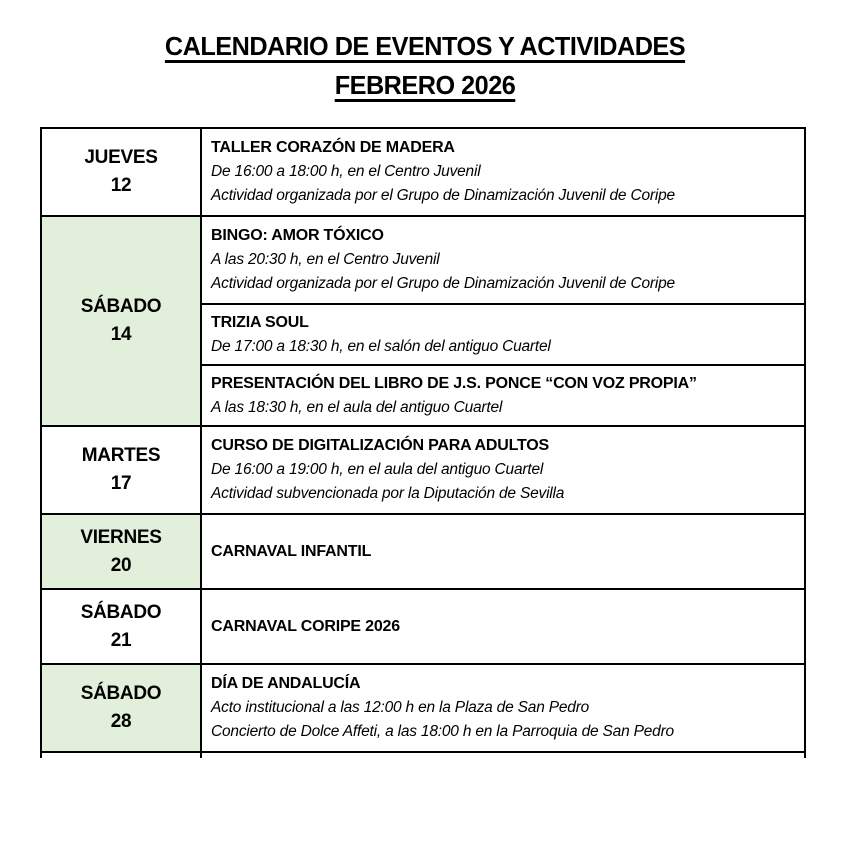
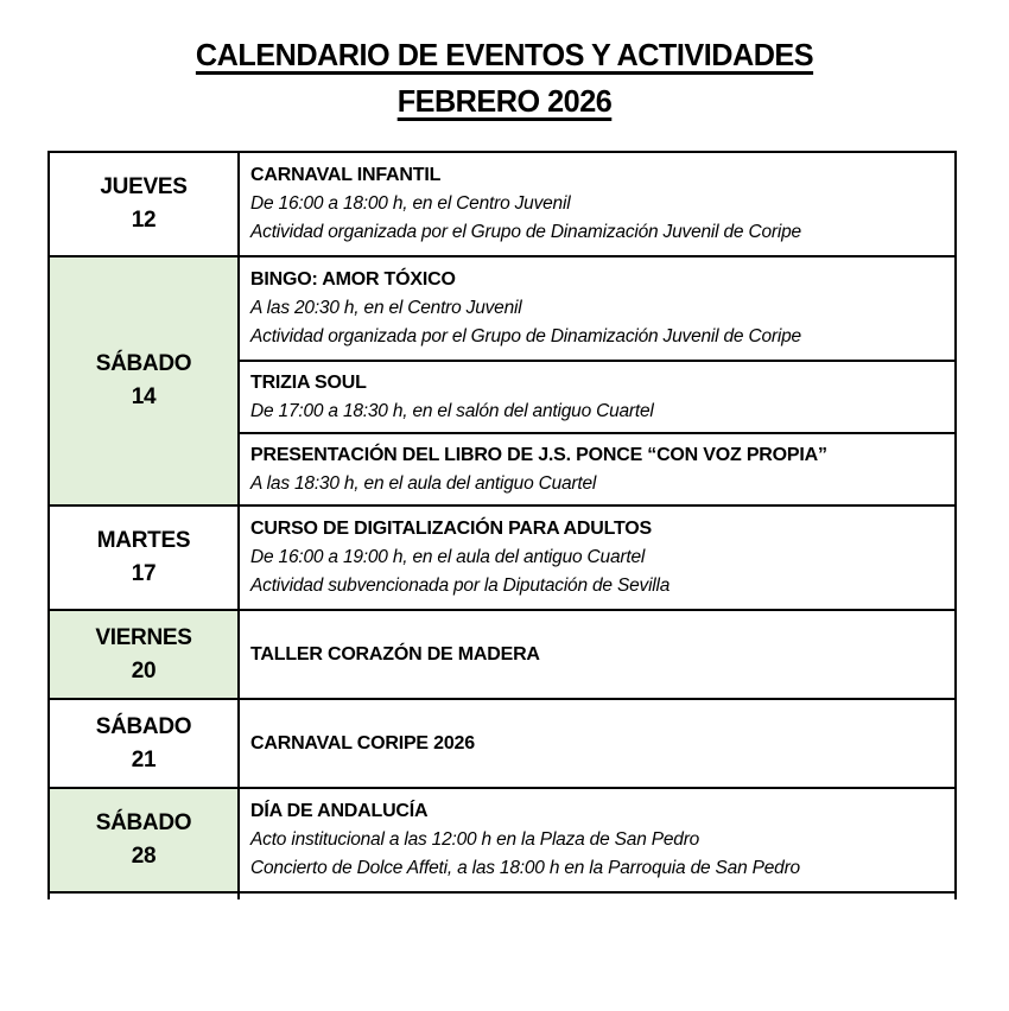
  CALENDARIO DE EVENTOS Y ACTIVIDADES
  FEBRERO 2026
  JUEVES
  12
- TALLER CORAZÓN DE MADERA
+ CARNAVAL INFANTIL
  De 16:00 a 18:00 h, en el Centro Juvenil
  Actividad organizada por el Grupo de Dinamización Juvenil de Coripe
  SÁBADO
  14
  BINGO: AMOR TÓXICO
  A las 20:30 h, en el Centro Juvenil
  Actividad organizada por el Grupo de Dinamización Juvenil de Coripe
  TRIZIA SOUL
  De 17:00 a 18:30 h, en el salón del antiguo Cuartel
  PRESENTACIÓN DEL LIBRO DE J.S. PONCE “CON VOZ PROPIA”
  A las 18:30 h, en el aula del antiguo Cuartel
  MARTES
  17
  CURSO DE DIGITALIZACIÓN PARA ADULTOS
  De 16:00 a 19:00 h, en el aula del antiguo Cuartel
  Actividad subvencionada por la Diputación de Sevilla
  VIERNES
  20
- CARNAVAL INFANTIL
+ TALLER CORAZÓN DE MADERA
  SÁBADO
  21
  CARNAVAL CORIPE 2026
  SÁBADO
  28
  DÍA DE ANDALUCÍA
  Acto institucional a las 12:00 h en la Plaza de San Pedro
  Concierto de Dolce Affeti, a las 18:00 h en la Parroquia de San Pedro
